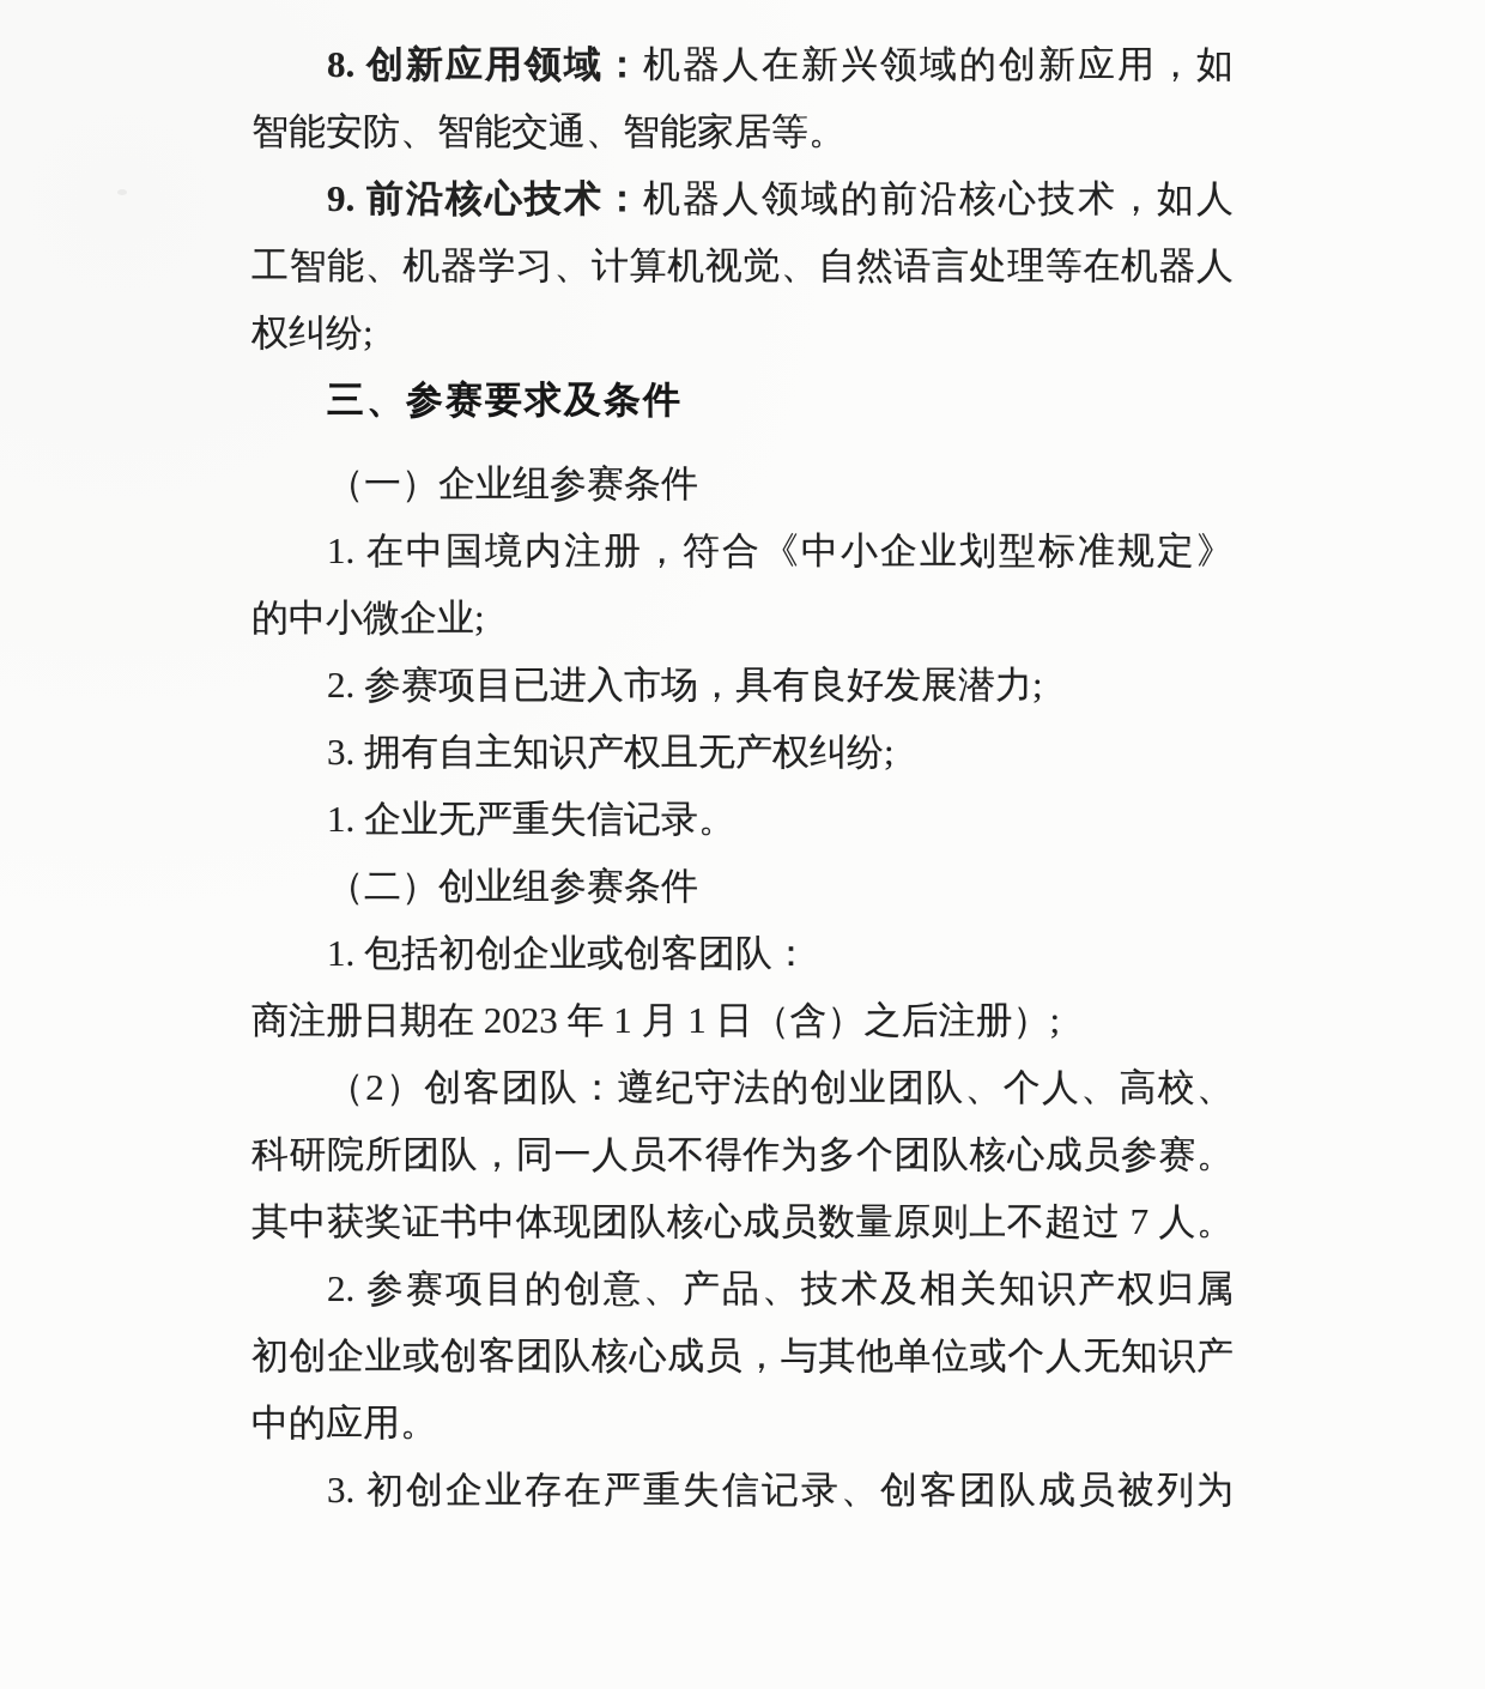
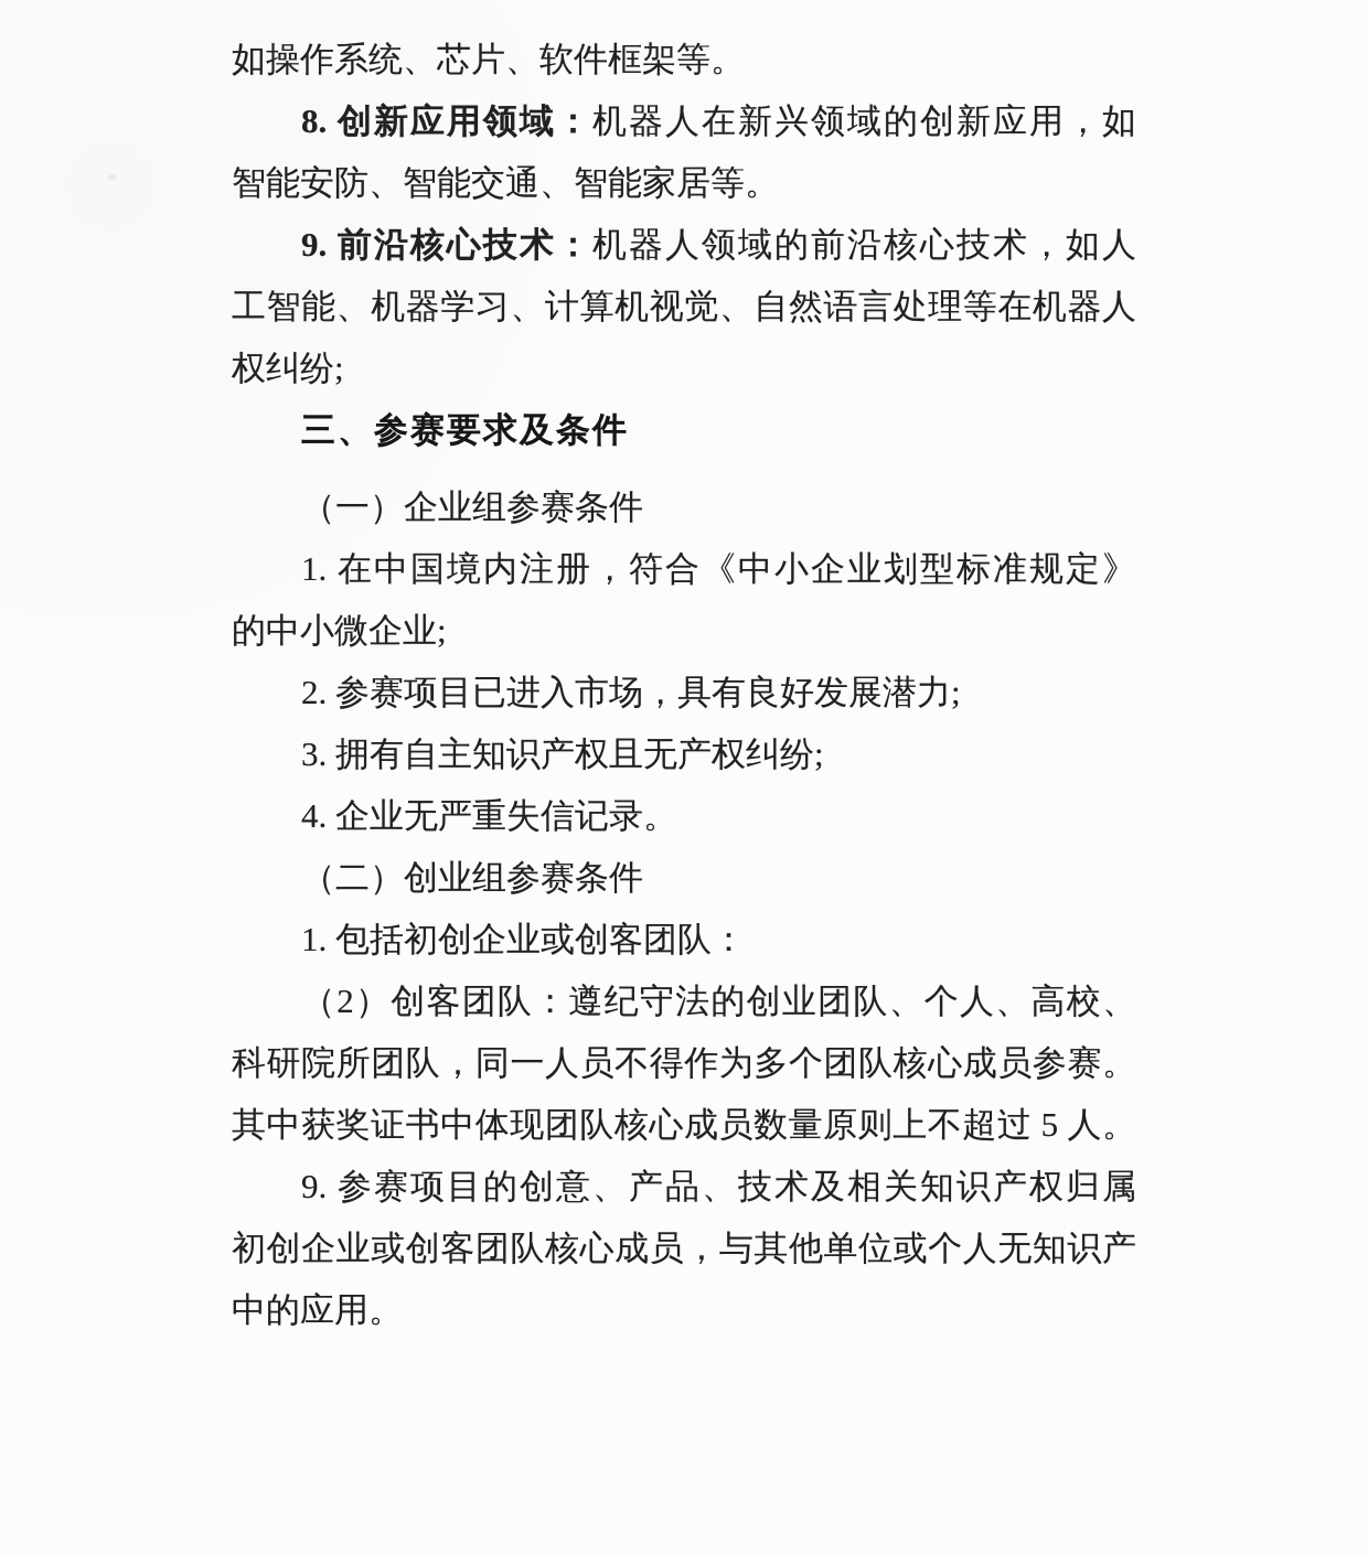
+ 如操作系统、芯片、软件框架等。
  8. 创新应用领域：机器人在新兴领域的创新应用，如
  智能安防、智能交通、智能家居等。
  9. 前沿核心技术：机器人领域的前沿核心技术，如人
  工智能、机器学习、计算机视觉、自然语言处理等在机器人
  权纠纷;
  三、参赛要求及条件
  （一）企业组参赛条件
  1. 在中国境内注册，符合《中小企业划型标准规定》
  的中小微企业;
  2. 参赛项目已进入市场，具有良好发展潜力;
  3. 拥有自主知识产权且无产权纠纷;
- 1. 企业无严重失信记录。
+ 4. 企业无严重失信记录。
  （二）创业组参赛条件
  1. 包括初创企业或创客团队：
- 商注册日期在 2023 年 1 月 1 日（含）之后注册）;
  （2）创客团队：遵纪守法的创业团队、个人、高校、
  科研院所团队，同一人员不得作为多个团队核心成员参赛。
- 其中获奖证书中体现团队核心成员数量原则上不超过 7 人。
+ 其中获奖证书中体现团队核心成员数量原则上不超过 5 人。
- 2. 参赛项目的创意、产品、技术及相关知识产权归属
+ 9. 参赛项目的创意、产品、技术及相关知识产权归属
  初创企业或创客团队核心成员，与其他单位或个人无知识产
  中的应用。
- 3. 初创企业存在严重失信记录、创客团队成员被列为
